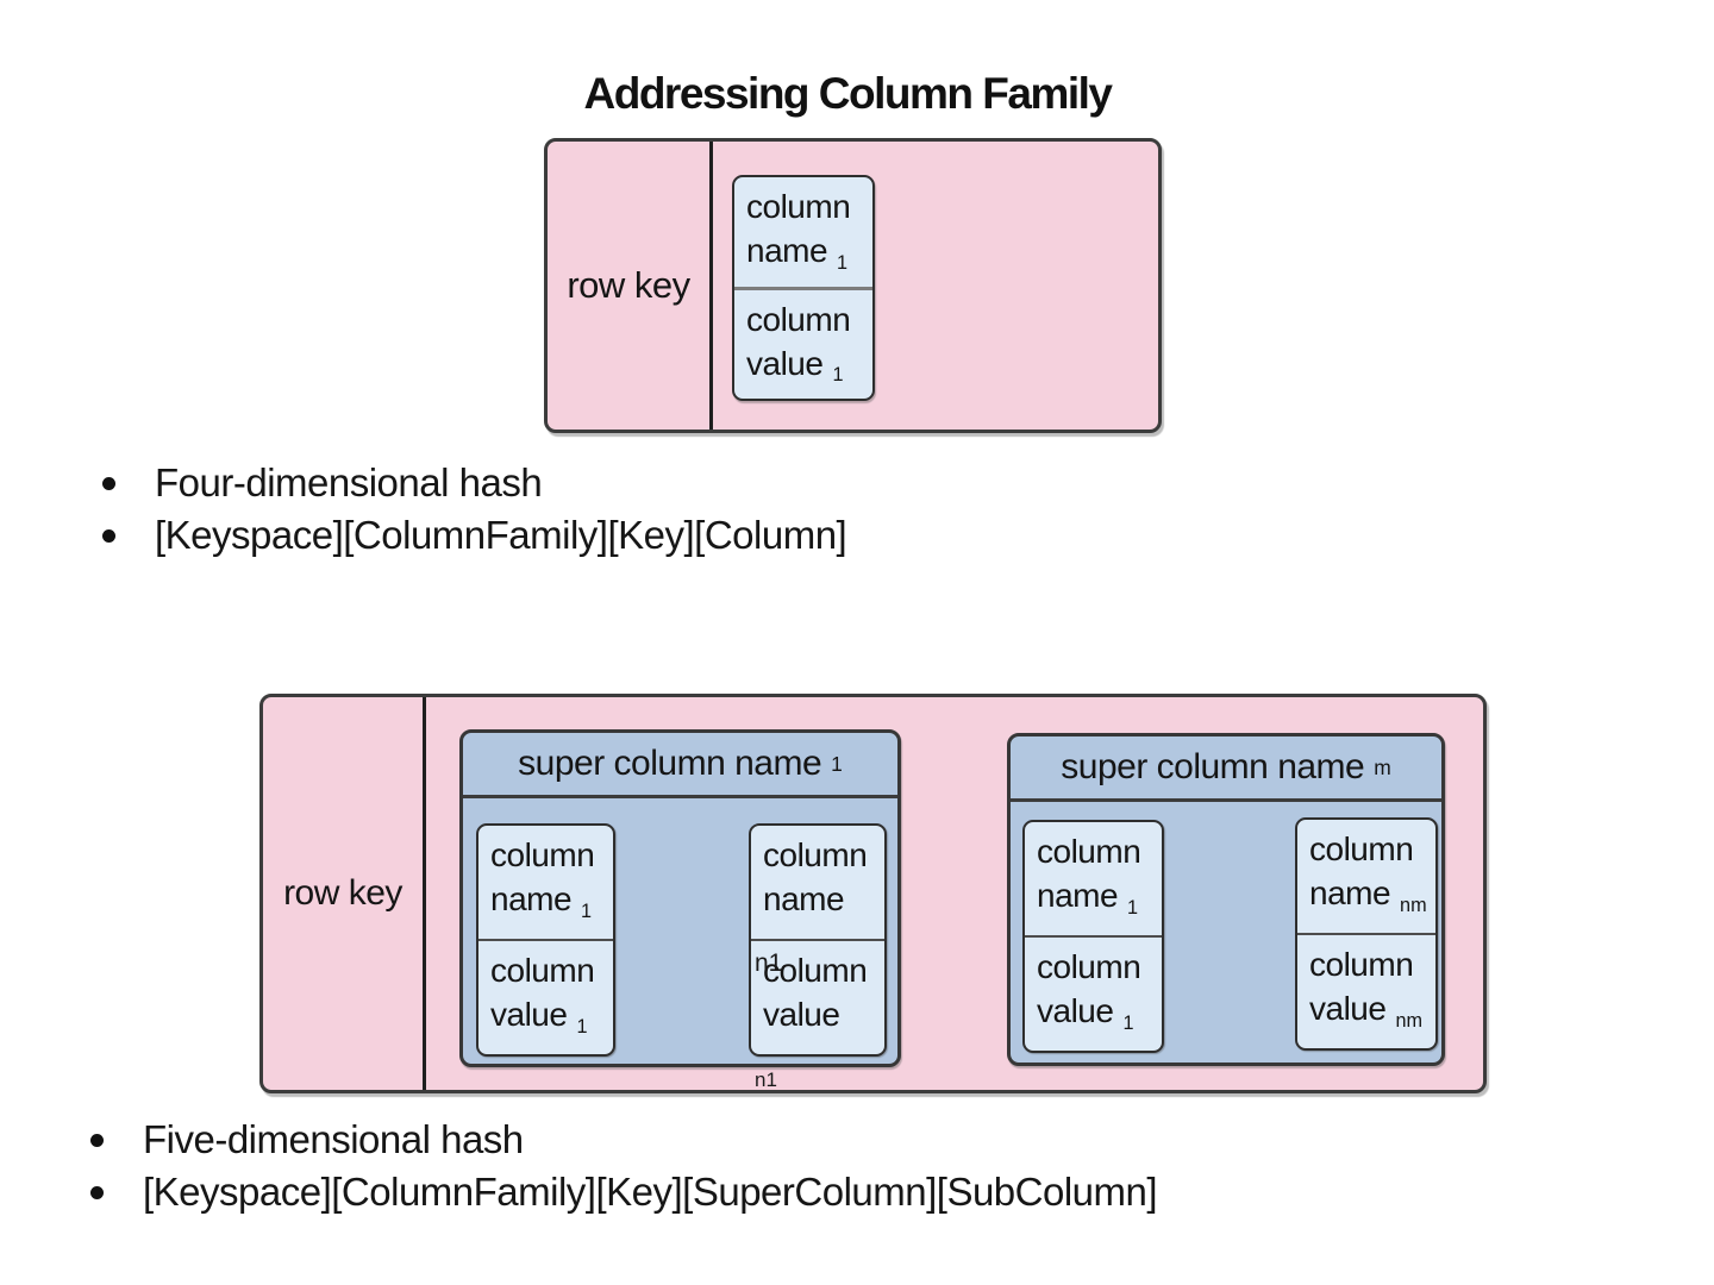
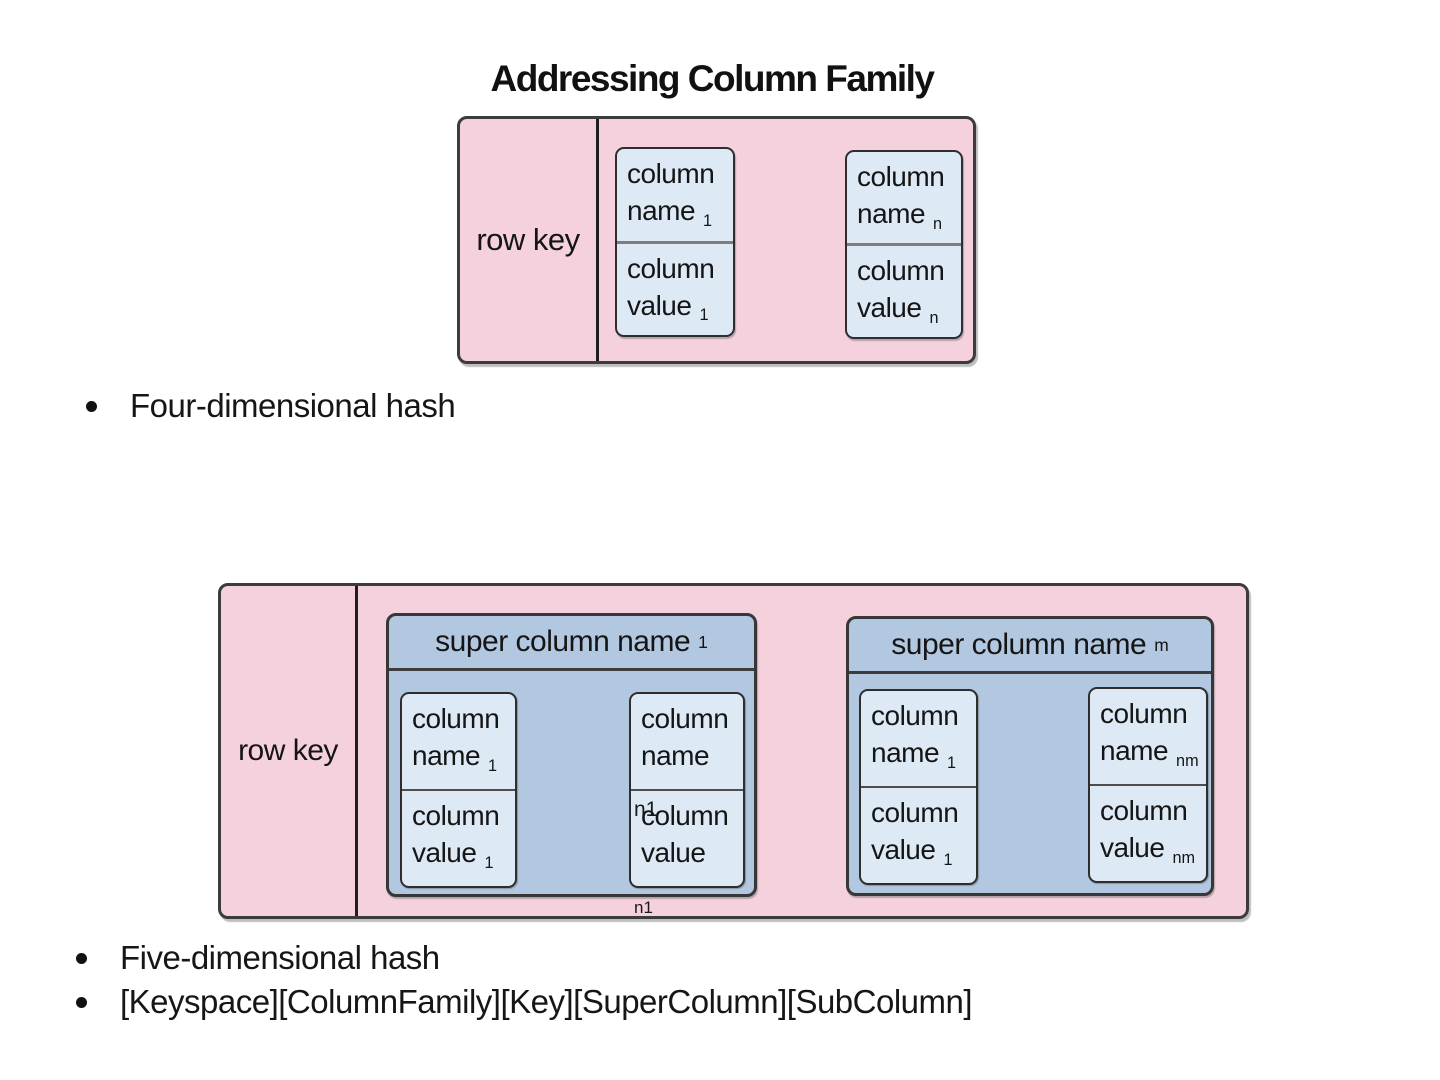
  Addressing Column Family
  row key
  column name 1
  column value 1
+ column name n
+ column value n
  Four-dimensional hash
- [Keyspace][ColumnFamily][Key][Column]
  row key
  super column name
  1
  column name 1
  column value 1
  column name
  column value
  n1
  n1
  super column name
  m
  column name 1
  column value 1
  column name nm
  column value nm
  Five-dimensional hash
  [Keyspace][ColumnFamily][Key][SuperColumn][SubColumn]
